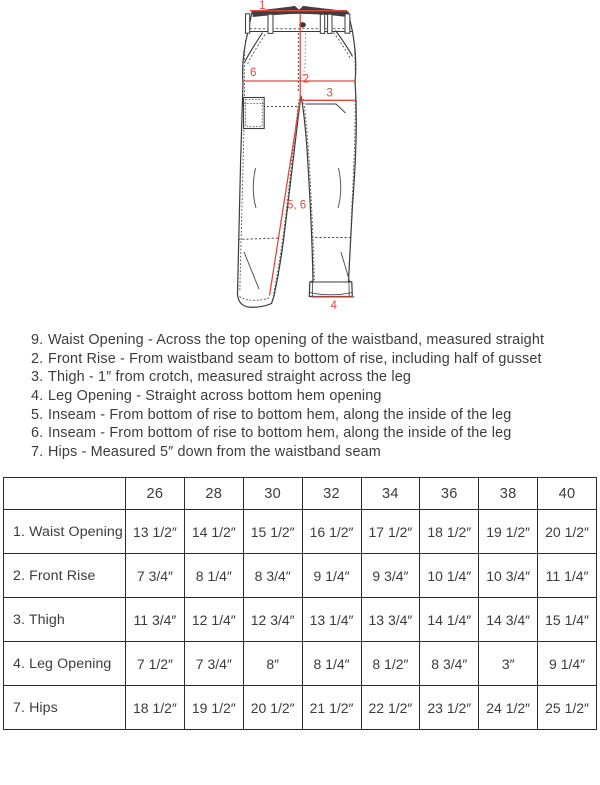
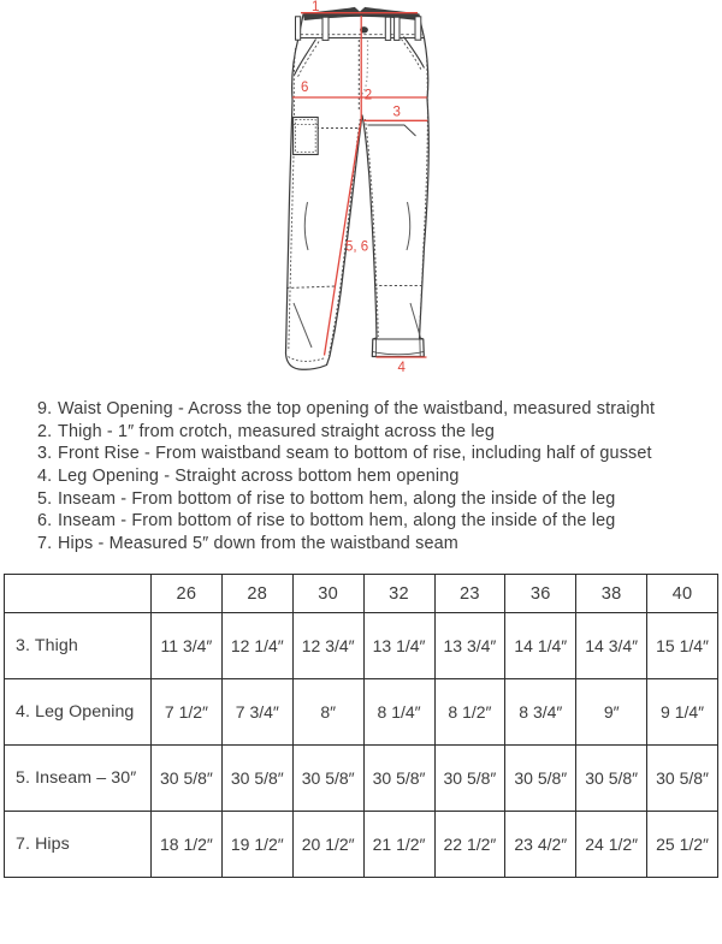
  1
  2
  6
  3
  5, 6
  4
  9.
  Waist Opening - Across the top opening of the waistband, measured straight
  2.
- Front Rise - From waistband seam to bottom of rise, including half of gusset
+ Thigh - 1″ from crotch, measured straight across the leg
  3.
- Thigh - 1″ from crotch, measured straight across the leg
+ Front Rise - From waistband seam to bottom of rise, including half of gusset
  4.
  Leg Opening - Straight across bottom hem opening
  5.
  Inseam - From bottom of rise to bottom hem, along the inside of the leg
  6.
  Inseam - From bottom of rise to bottom hem, along the inside of the leg
  7.
  Hips - Measured 5″ down from the waistband seam
- 	26	28	30	32	34	36	38	40
+ 	26	28	30	32	23	36	38	40
- 1. Waist Opening	13 1/2″	14 1/2″	15 1/2″	16 1/2″	17 1/2″	18 1/2″	19 1/2″	20 1/2″
- 2. Front Rise	7 3/4″	8 1/4″	8 3/4″	9 1/4″	9 3/4″	10 1/4″	10 3/4″	11 1/4″
  3. Thigh	11 3/4″	12 1/4″	12 3/4″	13 1/4″	13 3/4″	14 1/4″	14 3/4″	15 1/4″
- 4. Leg Opening	7 1/2″	7 3/4″	8″	8 1/4″	8 1/2″	8 3/4″	3″	9 1/4″
+ 4. Leg Opening	7 1/2″	7 3/4″	8″	8 1/4″	8 1/2″	8 3/4″	9″	9 1/4″
+ 5. Inseam – 30″	30 5/8″	30 5/8″	30 5/8″	30 5/8″	30 5/8″	30 5/8″	30 5/8″	30 5/8″
- 7. Hips	18 1/2″	19 1/2″	20 1/2″	21 1/2″	22 1/2″	23 1/2″	24 1/2″	25 1/2″
+ 7. Hips	18 1/2″	19 1/2″	20 1/2″	21 1/2″	22 1/2″	23 4/2″	24 1/2″	25 1/2″
